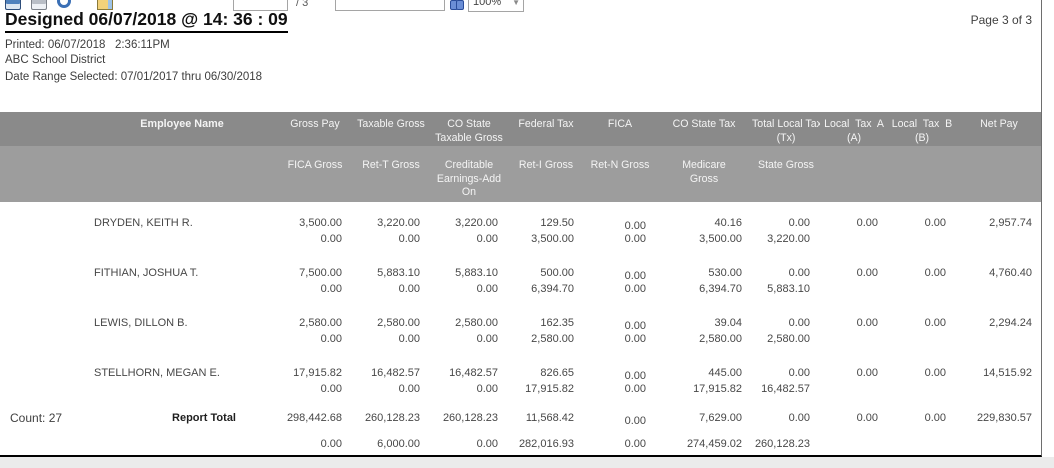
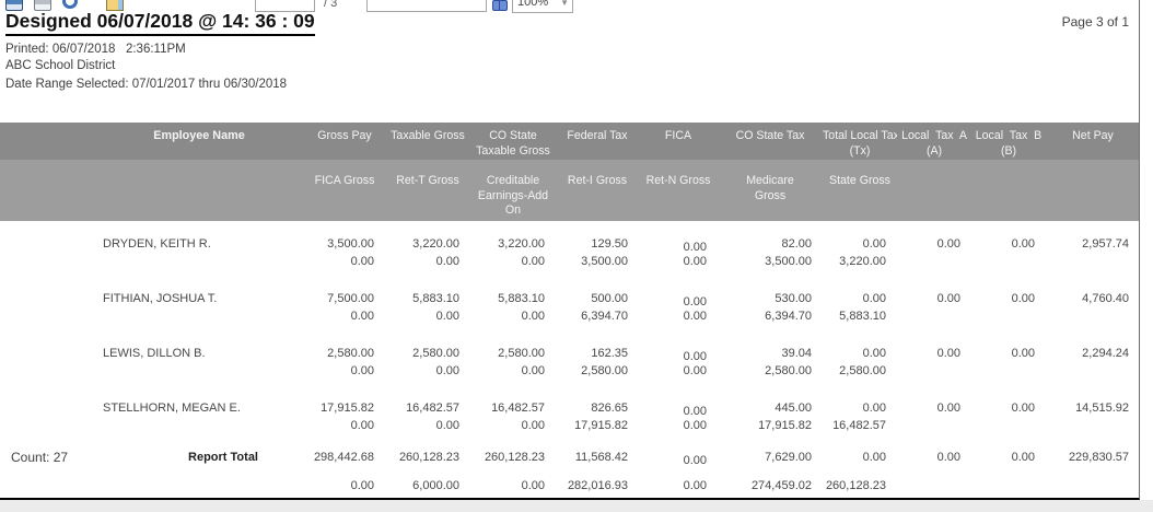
  / 3
  100%
  ▼
  Designed 06/07/2018 @ 14: 36 : 09
- Page 3 of 3
+ Page 3 of 1
  Printed: 06/07/2018 2:36:11PM
  ABC School District
  Date Range Selected: 07/01/2017 thru 06/30/2018
  	Employee Name	Gross Pay	Taxable Gross	CO StateTaxable Gross	Federal Tax	FICA	CO State Tax	Total Local Tax(Tx)	Local Tax A(A)	Local Tax B(B)	Net Pay
  		FICA Gross	Ret-T Gross	CreditableEarnings-AddOn	Ret-I Gross	Ret-N Gross	MedicareGross	State Gross
- 	DRYDEN, KEITH R.	3,500.000.00	3,220.000.00	3,220.000.00	129.503,500.00	0.000.00	40.163,500.00	0.003,220.00	0.00	0.00	2,957.74
+ 	DRYDEN, KEITH R.	3,500.000.00	3,220.000.00	3,220.000.00	129.503,500.00	0.000.00	82.003,500.00	0.003,220.00	0.00	0.00	2,957.74
  	FITHIAN, JOSHUA T.	7,500.000.00	5,883.100.00	5,883.100.00	500.006,394.70	0.000.00	530.006,394.70	0.005,883.10	0.00	0.00	4,760.40
  	LEWIS, DILLON B.	2,580.000.00	2,580.000.00	2,580.000.00	162.352,580.00	0.000.00	39.042,580.00	0.002,580.00	0.00	0.00	2,294.24
  	STELLHORN, MEGAN E.	17,915.820.00	16,482.570.00	16,482.570.00	826.6517,915.82	0.000.00	445.0017,915.82	0.0016,482.57	0.00	0.00	14,515.92
  Count: 27	Report Total	298,442.680.00	260,128.236,000.00	260,128.230.00	11,568.42282,016.93	0.000.00	7,629.00274,459.02	0.00260,128.23	0.00	0.00	229,830.57
